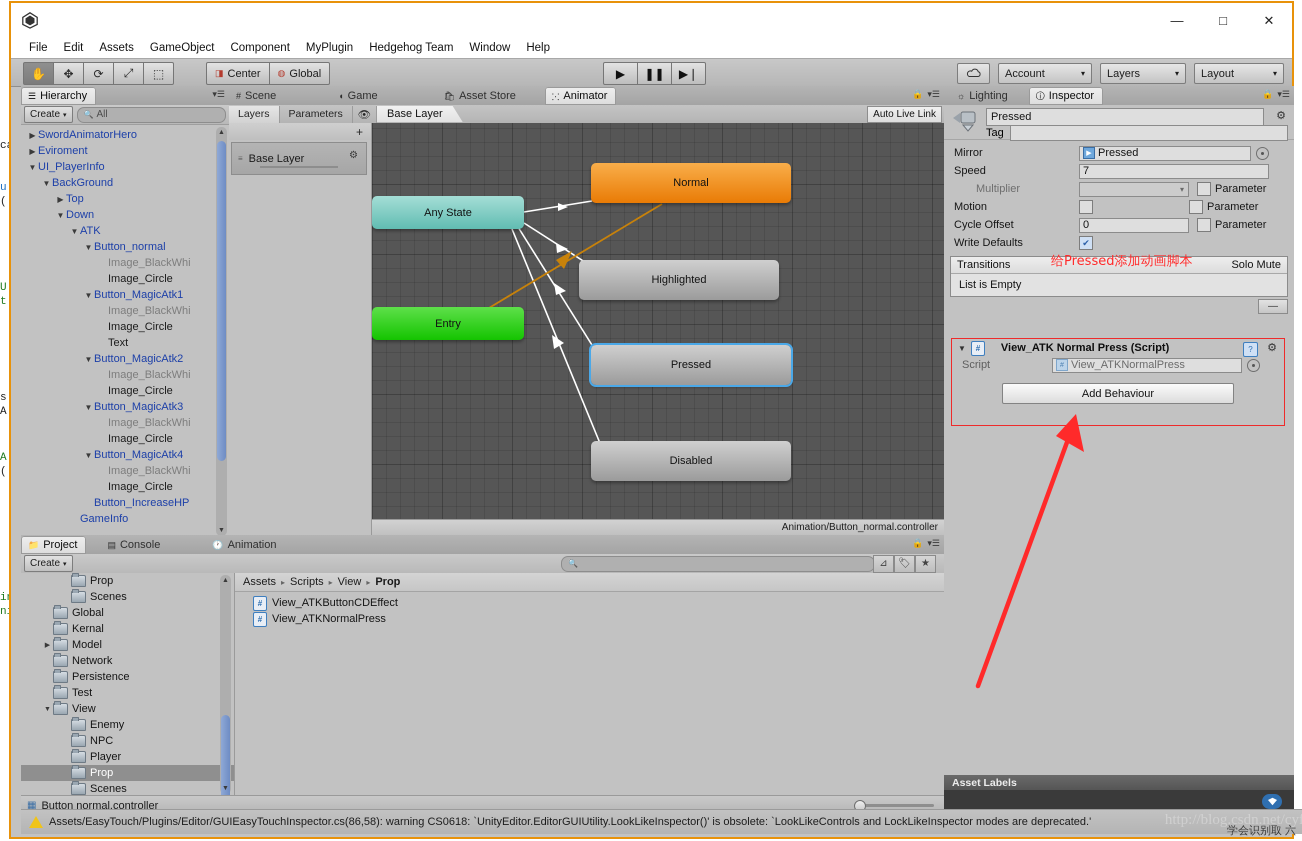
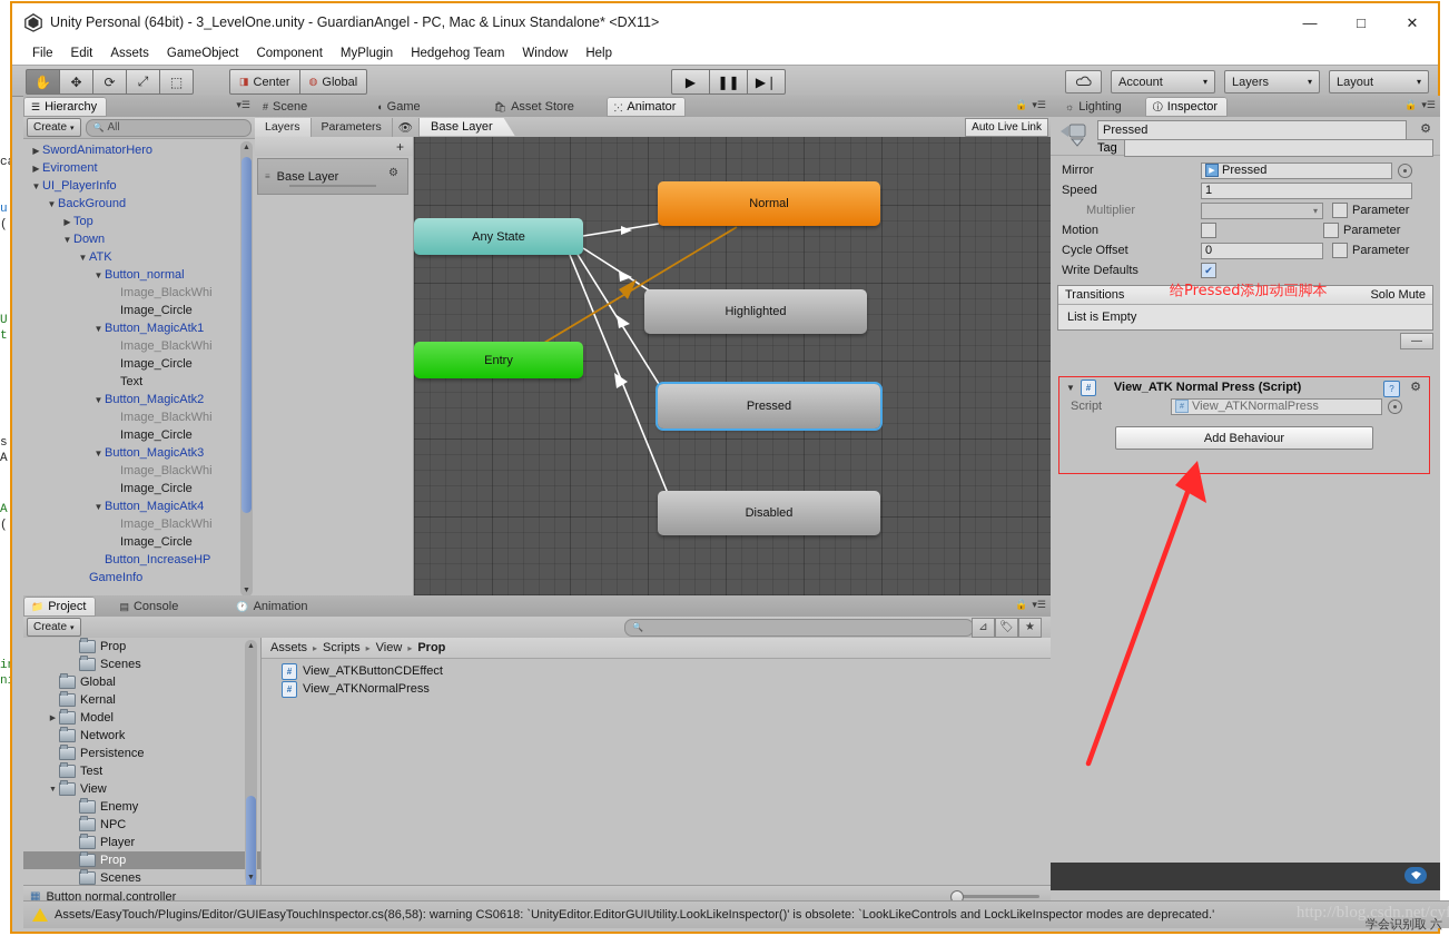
  u
  (
  U
  t
  s
  A
  A
  (
+ Unity Personal (64bit) - 3_LevelOne.unity - GuardianAngel - PC, Mac & Linux Standalone* <DX11>
  —
  □
  ✕
  File
  Edit
  Assets
  GameObject
  Component
  MyPlugin
  Hedgehog Team
  Window
  Help
  ✋
  ✥
  ⟳
  ⤢
  ⬚
  ◨
  Center
  ◍
  Global
  ▶
  ❚❚
  ▶❘
  Account
  ▾
  Layers
  ▾
  Layout
  ▾
  ☰
  Hierarchy
  ▾☰
  Create
  🔍
  All
  ▶
  SwordAnimatorHero
  ▶
  Eviroment
  ▼
  UI_PlayerInfo
  ▼
  BackGround
  ▶
  Top
  ▼
  Down
  ▼
  ATK
  ▼
  Button_normal
  Image_BlackWhi
  Image_Circle
  ▼
  Button_MagicAtk1
  Image_BlackWhi
  Image_Circle
  Text
  ▼
  Button_MagicAtk2
  Image_BlackWhi
  Image_Circle
  ▼
  Button_MagicAtk3
  Image_BlackWhi
  Image_Circle
  ▼
  Button_MagicAtk4
  Image_BlackWhi
  Image_Circle
  Button_IncreaseHP
  GameInfo
  #
  Scene
  ◖
  Game
  🛍
  Asset Store
  ⁙
  Animator
  🔒
  ▾☰
  Layers
  Parameters
  👁
  Base Layer
  Auto Live Link
  +
  ≡
  Base Layer
  ⚙
  Any State
  Entry
  Normal
  Highlighted
  Pressed
  Disabled
- Animation/Button_normal.controller
  📁
  Project
  ▤
  Console
  🕐
  Animation
  🔒
  ▾☰
  Create
  🔍
  ⊿
  🏷
  ★
  Prop
  Scenes
  Global
  Kernal
  Model
  Network
  Persistence
  Test
  View
  Enemy
  NPC
  Player
  Prop
  Scenes
  Assets
  ▸
  Scripts
  ▸
  View
  ▸
  Prop
  #
  View_ATKButtonCDEffect
  #
  View_ATKNormalPress
  ▦
  Button normal.controller
  ☼
  Lighting
  ⓘ
  Inspector
  🔒
  ▾☰
  Pressed
  Tag
  ⚙
  Mirror
  Pressed
  Speed
- 7
+ 1
  Multiplier
  ▾
  Parameter
  Motion
  Parameter
  Cycle Offset
  0
  Parameter
  Write Defaults
  ✔
  Transitions
  Solo Mute
  List is Empty
  —
  ▼
  #
  View_ATK Normal Press (Script)
  ?
  ⚙
  Script
  View_ATKNormalPress
  Add Behaviour
- Asset Labels
  给Pressed添加动画脚本
  Assets/EasyTouch/Plugins/Editor/GUIEasyTouchInspector.cs(86,58): warning CS0618: `UnityEditor.EditorGUIUtility.LookLikeInspector()' is obsolete: `LookLikeControls and LockLikeInspector modes are deprecated.'
  http://blog.csdn.net/cyf
  学会识别取 六
